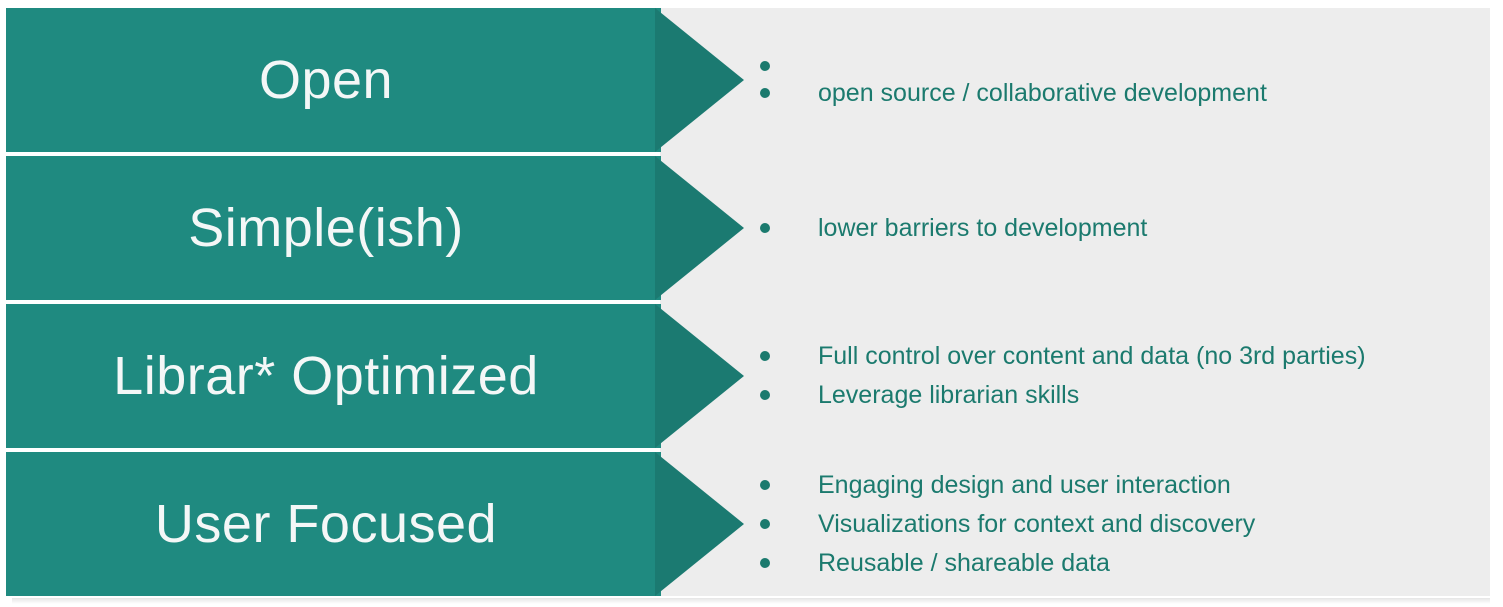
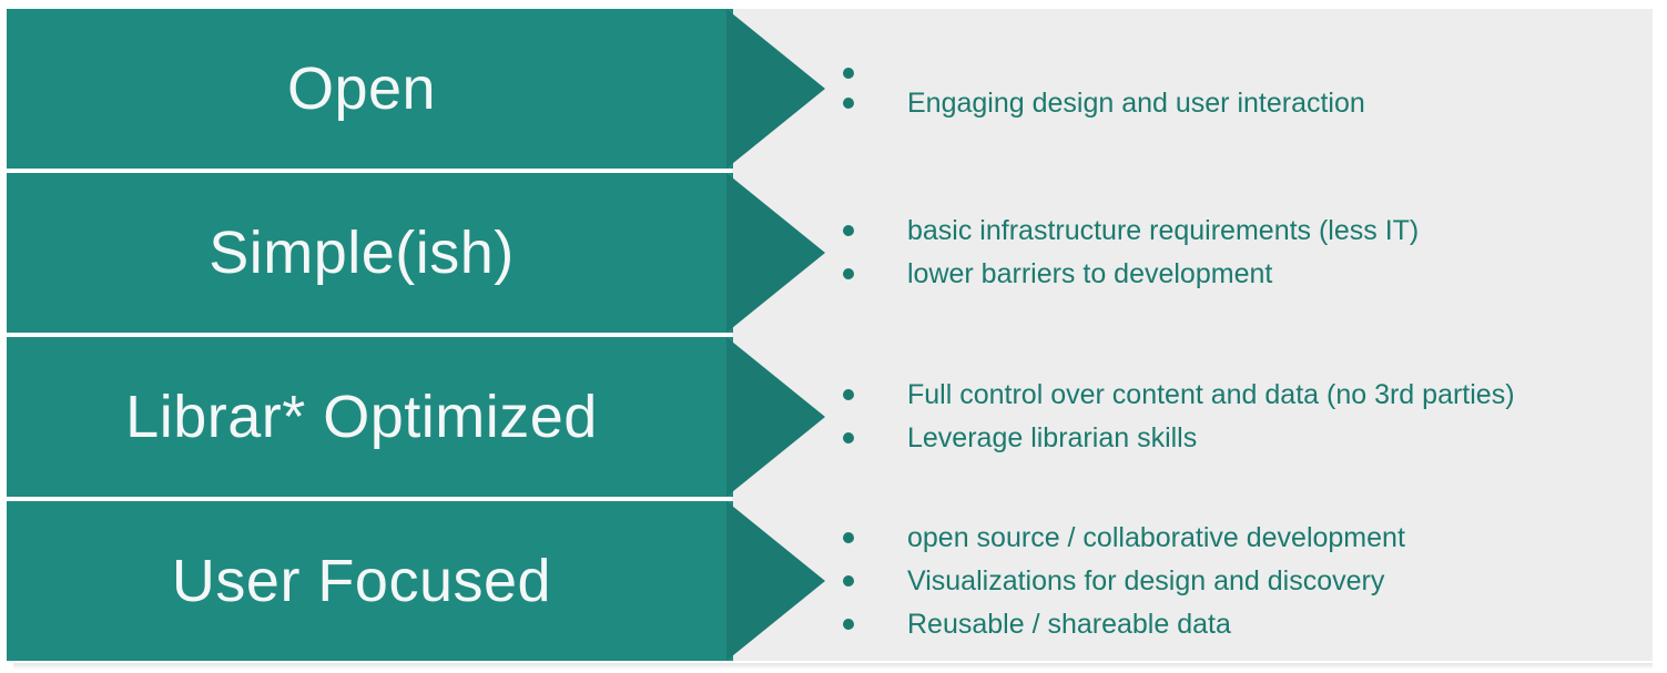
  Open
- open source / collaborative development
+ Engaging design and user interaction
  Simple(ish)
+ basic infrastructure requirements (less IT)
  lower barriers to development
  Librar* Optimized
  Full control over content and data (no 3rd parties)
  Leverage librarian skills
  User Focused
- Engaging design and user interaction
+ open source / collaborative development
- Visualizations for context and discovery
+ Visualizations for design and discovery
  Reusable / shareable data
